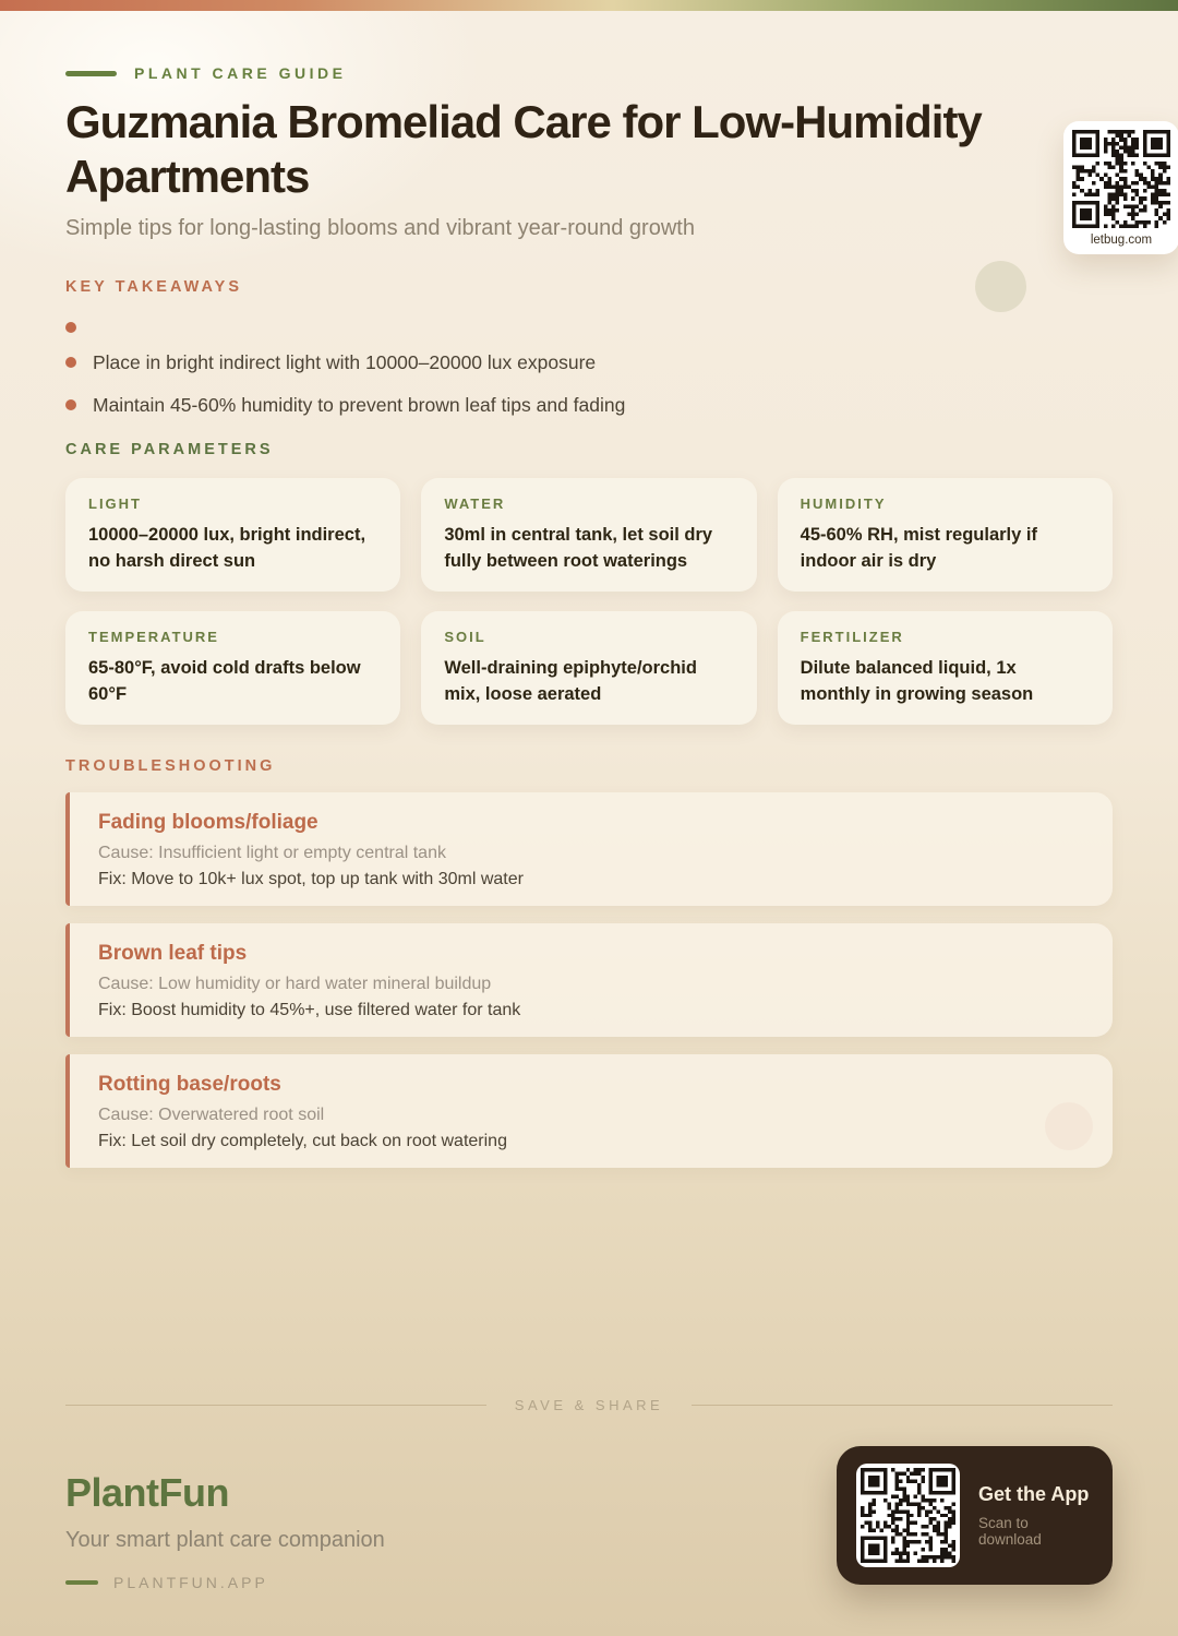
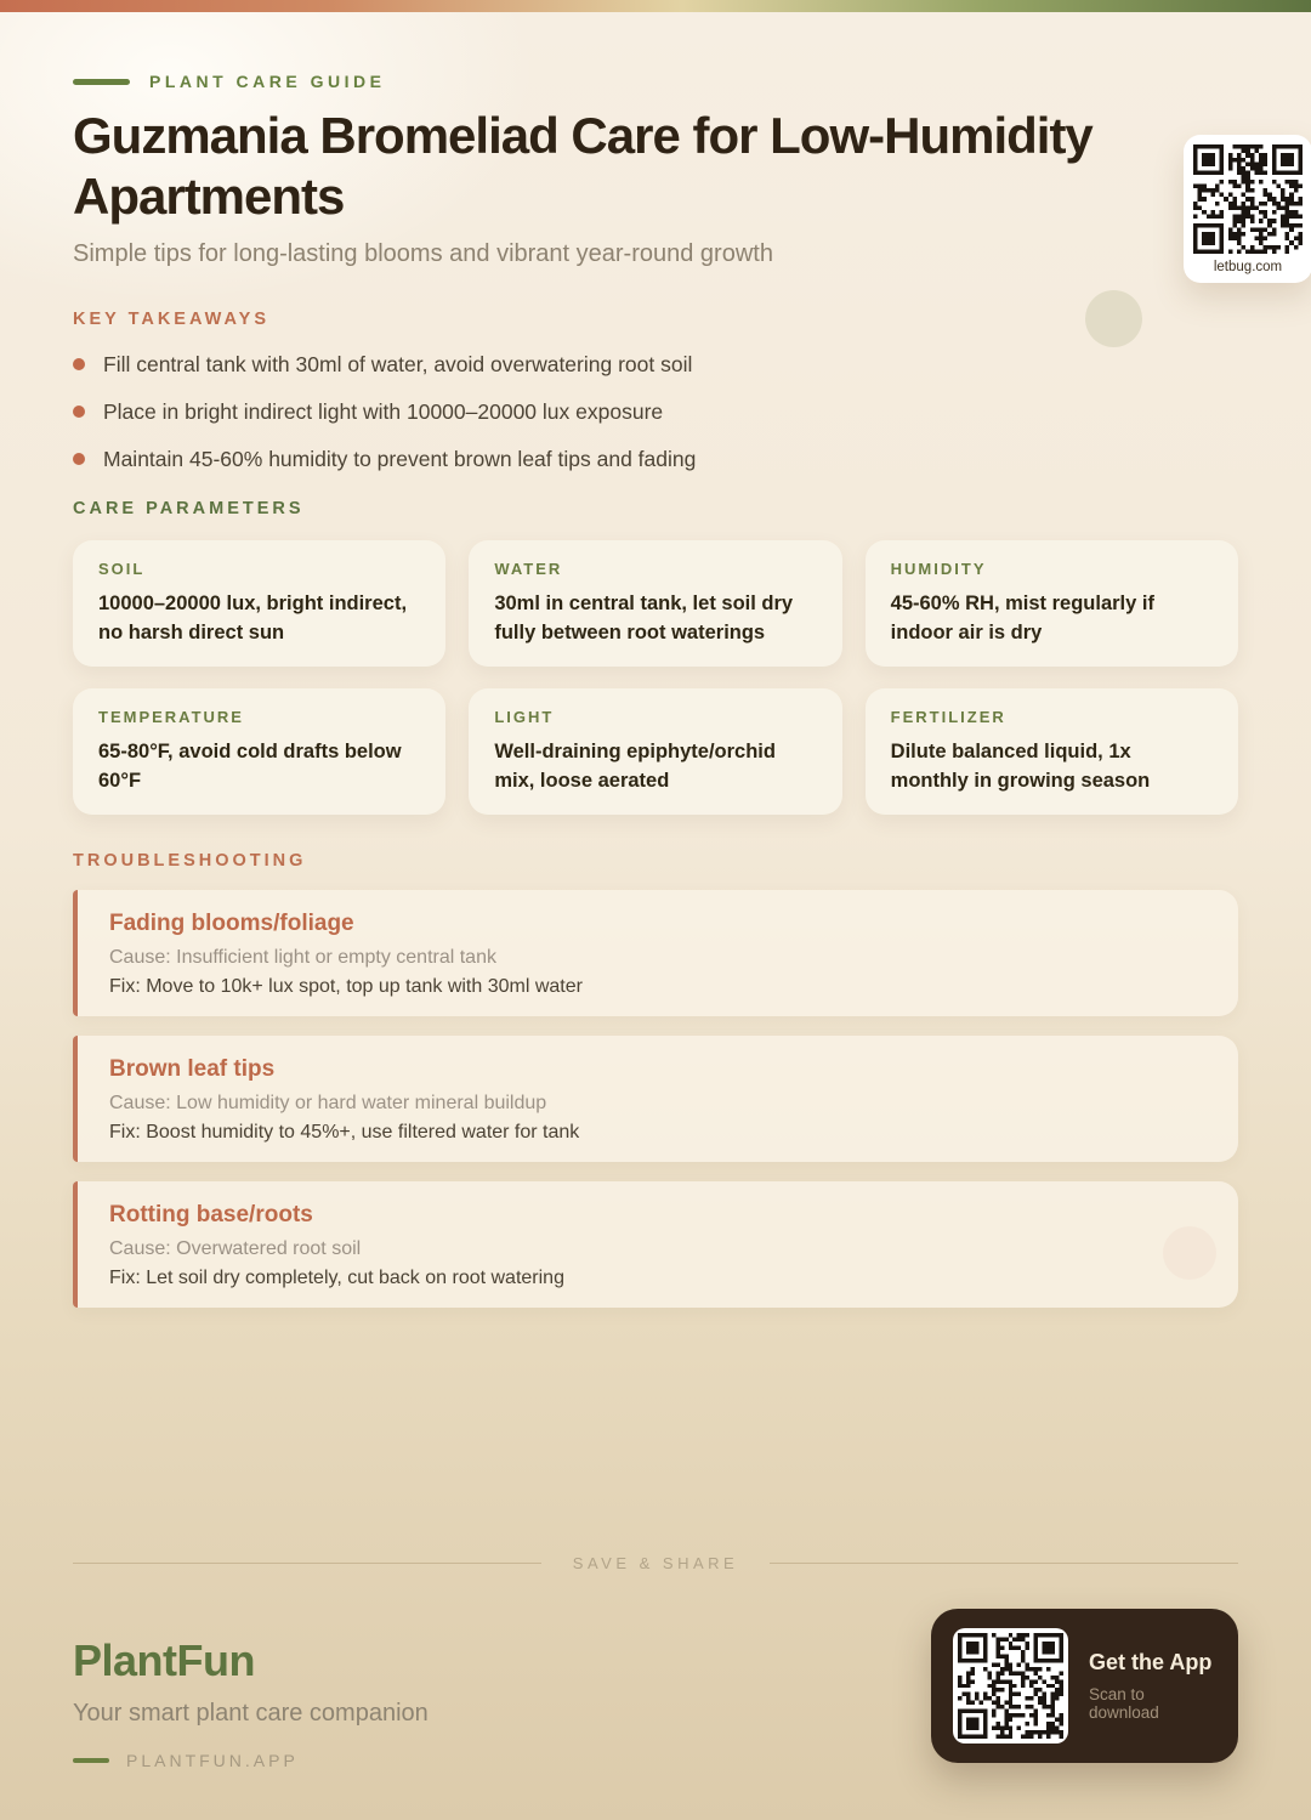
  PLANT CARE GUIDE
  Guzmania Bromeliad Care for Low-Humidity Apartments
  Simple tips for long-lasting blooms and vibrant year-round growth
  letbug.com
  KEY TAKEAWAYS
+ Fill central tank with 30ml of water, avoid overwatering root soil
  Place in bright indirect light with 10000–20000 lux exposure
  Maintain 45-60% humidity to prevent brown leaf tips and fading
  CARE PARAMETERS
- LIGHT
+ SOIL
  10000–20000 lux, bright indirect, no harsh direct sun
  WATER
  30ml in central tank, let soil dry fully between root waterings
  HUMIDITY
  45-60% RH, mist regularly if indoor air is dry
  TEMPERATURE
  65-80°F, avoid cold drafts below 60°F
- SOIL
+ LIGHT
  Well-draining epiphyte/orchid mix, loose aerated
  FERTILIZER
  Dilute balanced liquid, 1x monthly in growing season
  TROUBLESHOOTING
  Fading blooms/foliage
  Cause: Insufficient light or empty central tank
  Fix: Move to 10k+ lux spot, top up tank with 30ml water
  Brown leaf tips
  Cause: Low humidity or hard water mineral buildup
  Fix: Boost humidity to 45%+, use filtered water for tank
  Rotting base/roots
  Cause: Overwatered root soil
  Fix: Let soil dry completely, cut back on root watering
  SAVE & SHARE
  PlantFun
  Your smart plant care companion
  PLANTFUN.APP
  Get the App
  Scan to download
